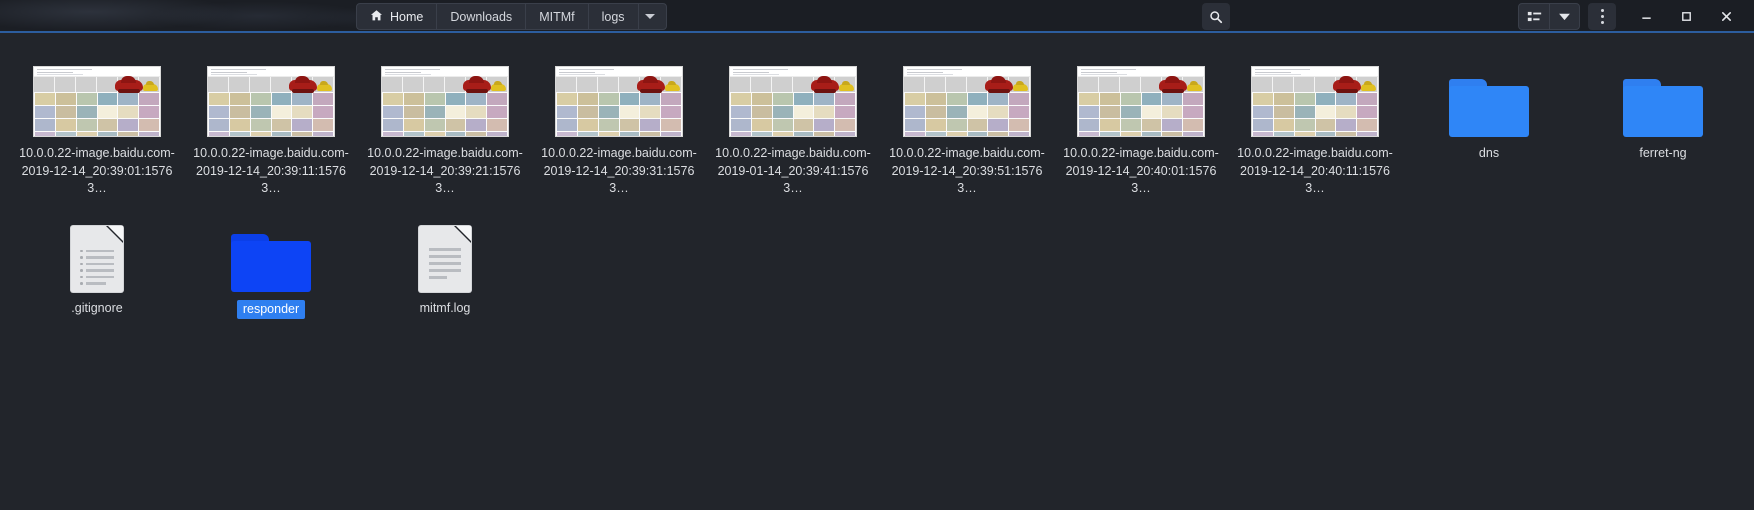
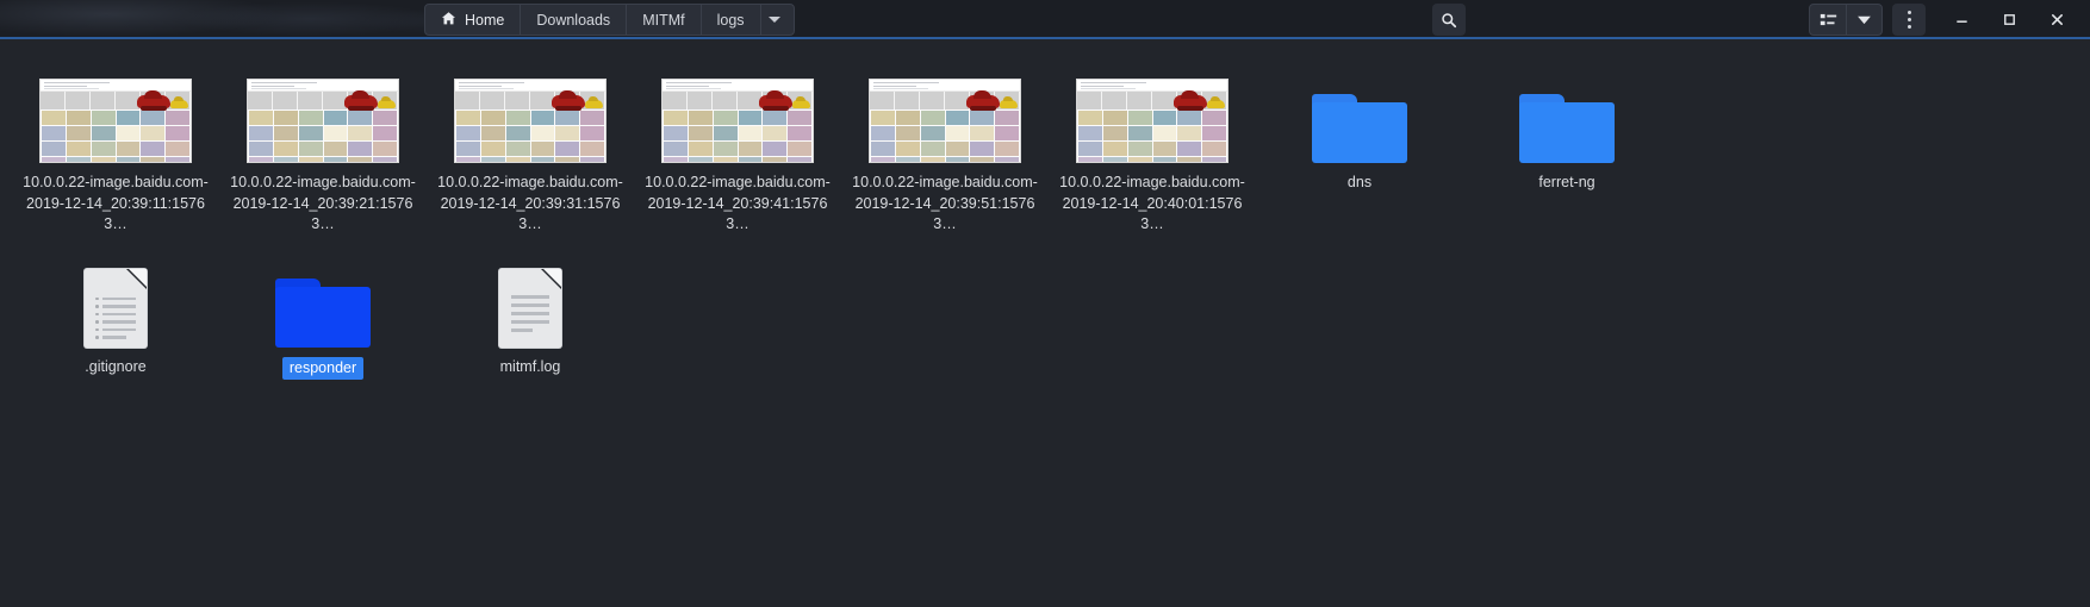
  Home
  Downloads
  MITMf
  logs
- 10.0.0.22-image.baidu.com-2019-12-14_20:39:01:15763…
  10.0.0.22-image.baidu.com-2019-12-14_20:39:11:15763…
  10.0.0.22-image.baidu.com-2019-12-14_20:39:21:15763…
  10.0.0.22-image.baidu.com-2019-12-14_20:39:31:15763…
- 10.0.0.22-image.baidu.com-2019-01-14_20:39:41:15763…
+ 10.0.0.22-image.baidu.com-2019-12-14_20:39:41:15763…
  10.0.0.22-image.baidu.com-2019-12-14_20:39:51:15763…
  10.0.0.22-image.baidu.com-2019-12-14_20:40:01:15763…
- 10.0.0.22-image.baidu.com-2019-12-14_20:40:11:15763…
  dns
  ferret-ng
  .gitignore
  responder
  mitmf.log
